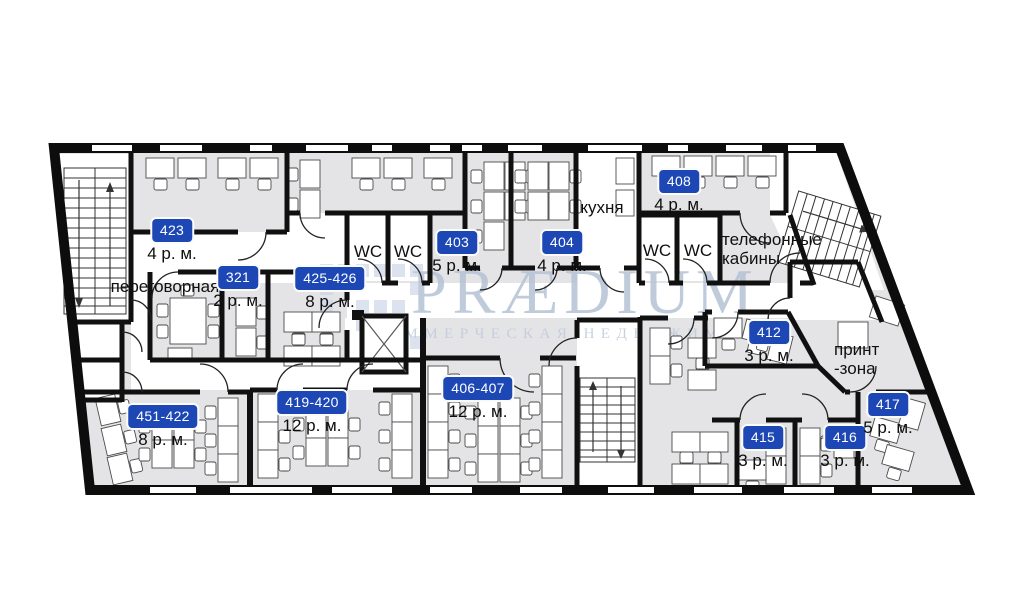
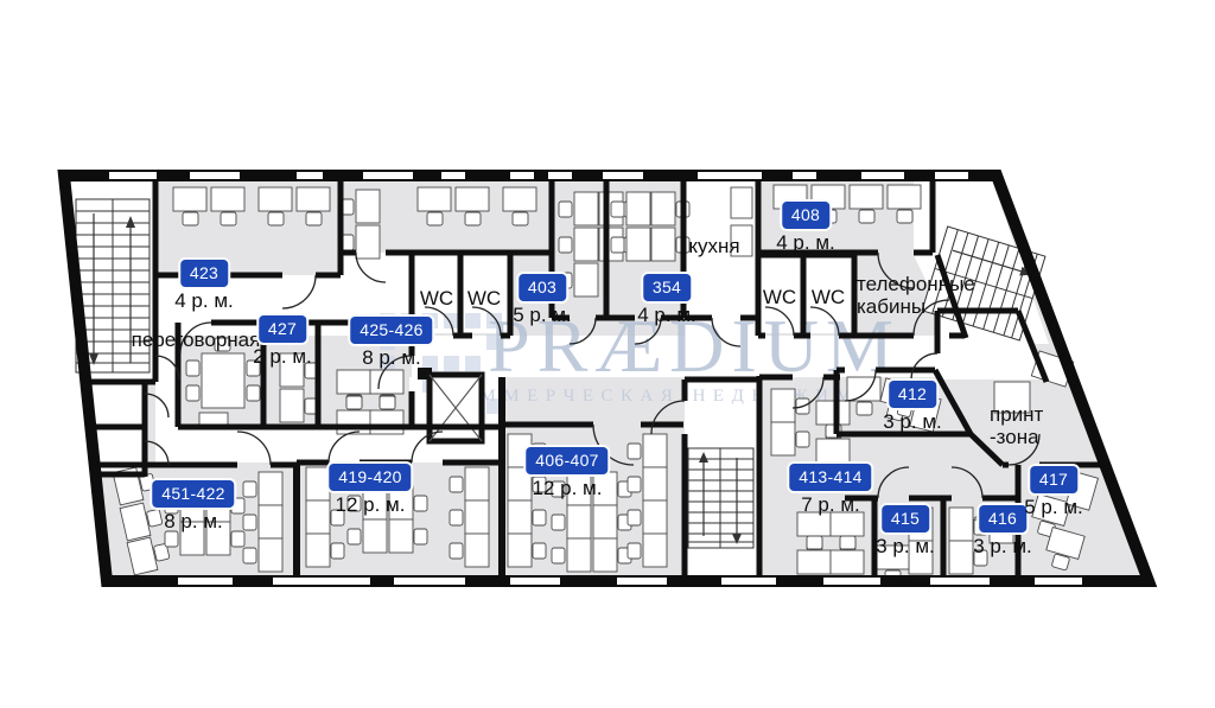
  PRÆDIUM
  423
  4 р. м.
- 321
+ 427
  2 р. м.
  425-426
  8 р. м.
  403
  5 р. м.
- 404
+ 354
  4 р. м.
  408
  4 р. м.
  412
  3 р. м.
+ 413-414
+ 7 р. м.
  415
  3 р. м.
  416
  3 р. м.
  417
  5 р. м.
  406-407
  12 р. м.
  419-420
  12 р. м.
  451-422
  8 р. м.
  переговорная
  кухня
  WC
  WC
  WC
  WC
  телефонные
  кабины
  принт
  -зона
